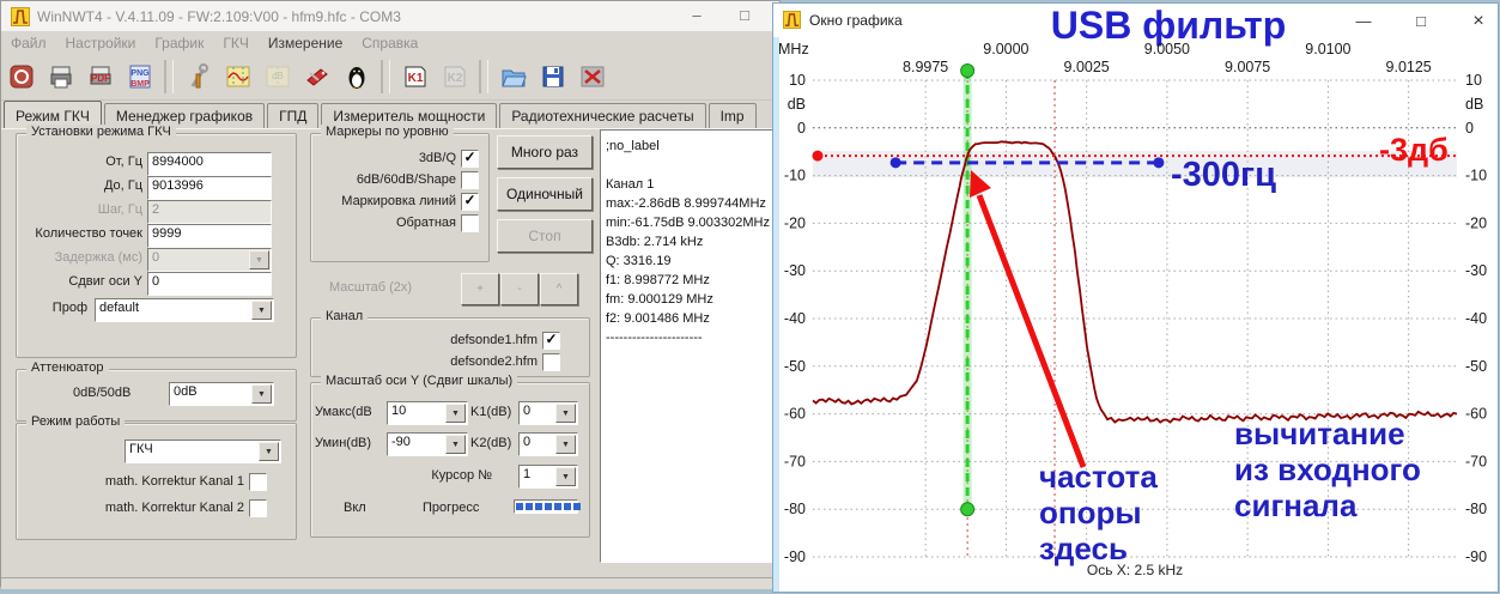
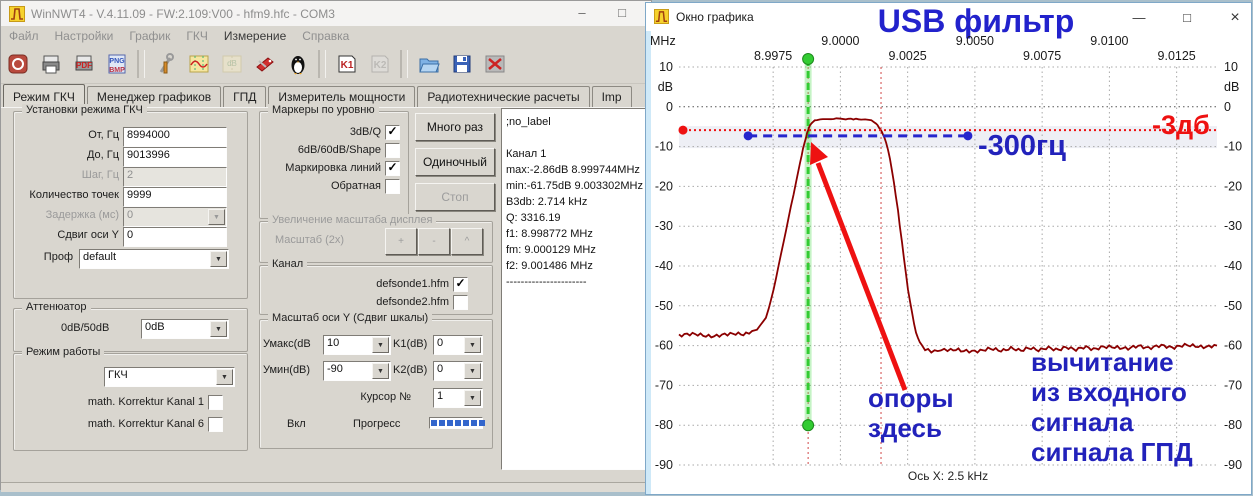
  WinNWT4 - V.4.11.09 - FW:2.109:V00 - hfm9.hfc - COM3
  –
  □
  Файл
  Настройки
  График
  ГКЧ
  Измерение
  Справка
  PDF
  dB
  K1
  K2
  Режим ГКЧ Менеджер графиков ГПД Измеритель мощности Радиотехнические расчеты Imp
  Установки режима ГКЧ
  8994000
  9013996
  2
  9999
  0
  0
  default
  Аттенюатор
  0dB/50dB
  0dB
  Режим работы
  ГКЧ
  Маркеры по уровню
+ Увеличение масштаба дисплея
  Масштаб (2x)
  Канал
  Масштаб оси Y (Сдвиг шкалы)
  Умакс(dB
  10
  K1(dB)
  0
  Умин(dB)
  -90
  K2(dB)
  0
  Курсор №
  1
  Вкл
  Прогресс
  ;no_label
  Канал 1
  max:-2.86dB 8.999744MHz
  min:-61.75dB 9.003302MHz
  B3db: 2.714 kHz
  Q: 3316.19
  f1: 8.998772 MHz
  fm: 9.000129 MHz
  f2: 9.001486 MHz
  ----------------------
  От, Гц
  До, Гц
  Шаг, Гц
  Количество точек
  Задержка (мс)
  Сдвиг оси Y
  Проф
  3dB/Q
  ✓
  6dB/60dB/Shape
  Маркировка линий
  ✓
  Обратная
  defsonde1.hfm
  ✓
  defsonde2.hfm
  math. Korrektur Kanal 1
- math. Korrektur Kanal 2
+ math. Korrektur Kanal 6
  Много раз
  Одиночный
  Стоп
  +
  -
  ^
  Окно графика
  —
  □
  ×
  USB фильтр
  MHz
  8.9975
  9.0000
  9.0025
  9.0050
  9.0075
  9.0100
  9.0125
  10
  10
  0
  0
  -10
  -10
  -20
  -20
  -30
  -30
  -40
  -40
  -50
  -50
  -60
  -60
  -70
  -70
  -80
  -80
  -90
  -90
  dB
  dB
  -3дб
  -300гц
- частота
  опоры
  здесь
  вычитание
  из входного
  сигнала
+ сигнала ГПД
  Ось X: 2.5 kHz
